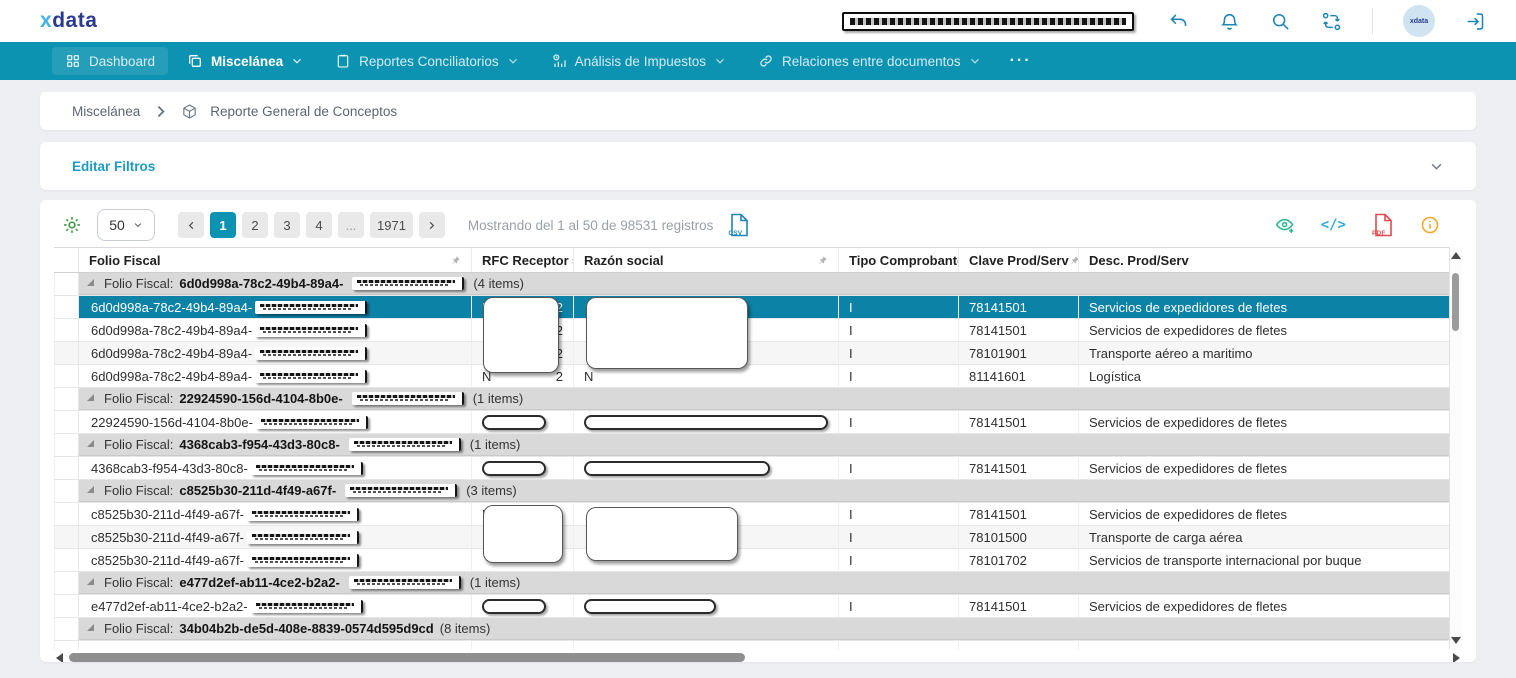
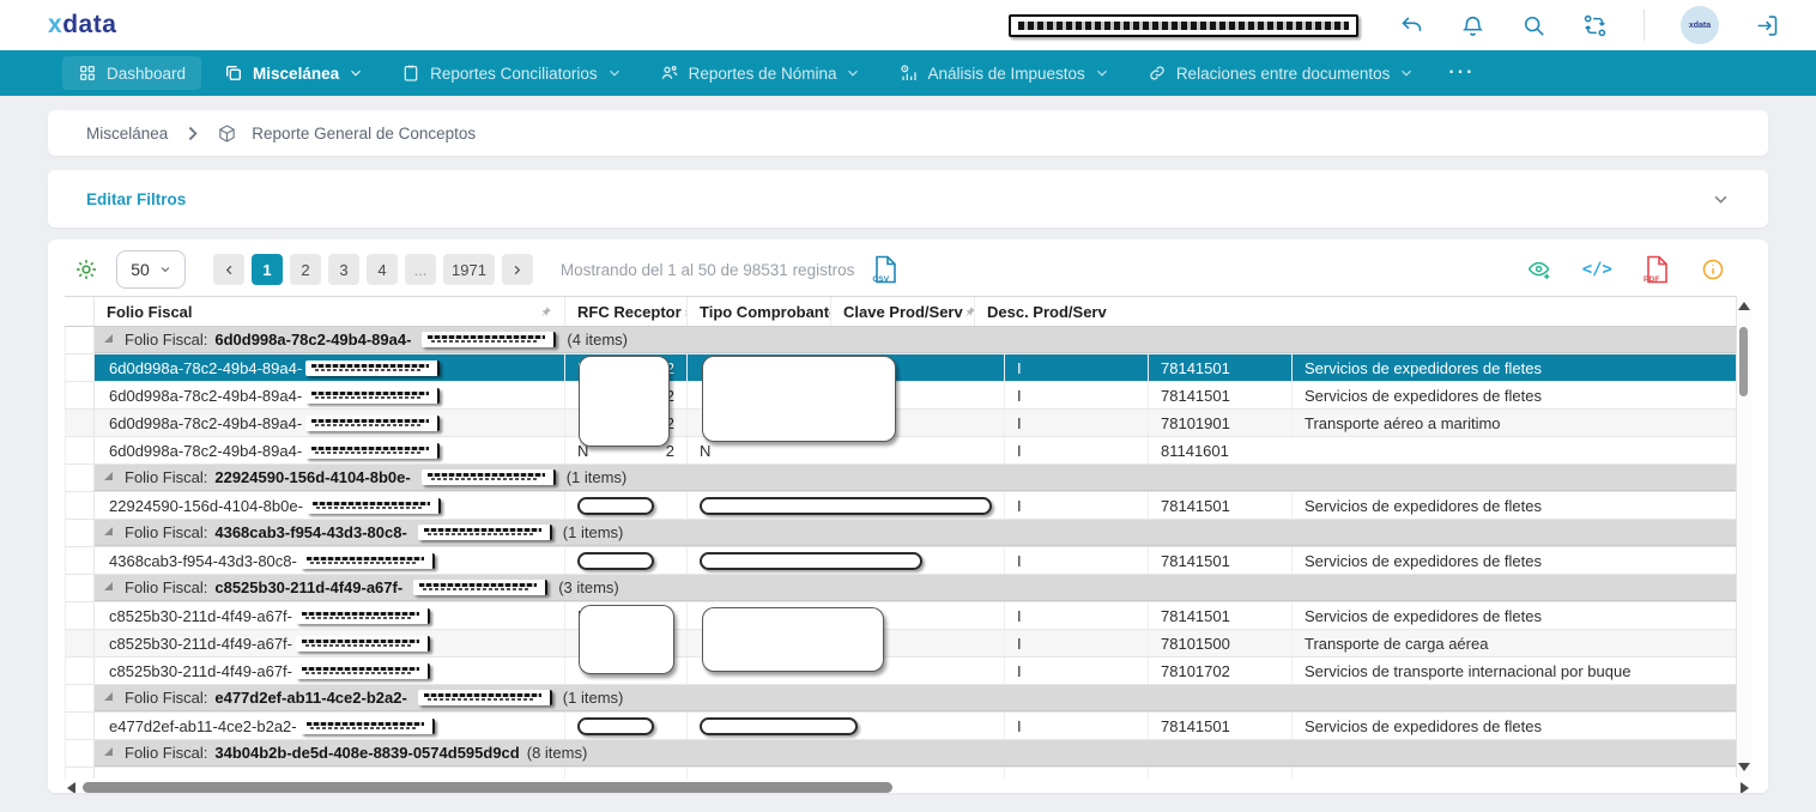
  xdata
  Dashboard
  Miscelánea
  Reportes Conciliatorios
+ Reportes de Nómina
  Análisis de Impuestos
  Relaciones entre documentos
  ···
  Miscelánea
  Reporte General de Conceptos
  Editar Filtros
  50
  1
  2
  3
  4
  ...
  1971
  Mostrando del 1 al 50 de 98531 registros
  </>
  Folio Fiscal
  RFC Receptor
- Razón social
  Tipo Comprobant
  Clave Prod/Serv
  Desc. Prod/Serv
  Folio Fiscal:
  6d0d998a-78c2-49b4-89a4-
  (4 items)
  6d0d998a-78c2-49b4-89a4-
  2
  I
  78141501
  Servicios de expedidores de fletes
  6d0d998a-78c2-49b4-89a4-
  2
  I
  78141501
  Servicios de expedidores de fletes
  6d0d998a-78c2-49b4-89a4-
  2
  I
  78101901
  Transporte aéreo a maritimo
  6d0d998a-78c2-49b4-89a4-
  N
  2
  N
  I
  81141601
- Logística
  Folio Fiscal:
  22924590-156d-4104-8b0e-
  (1 items)
  22924590-156d-4104-8b0e-
  I
  78141501
  Servicios de expedidores de fletes
  Folio Fiscal:
  4368cab3-f954-43d3-80c8-
  (1 items)
  4368cab3-f954-43d3-80c8-
  I
  78141501
  Servicios de expedidores de fletes
  Folio Fiscal:
  c8525b30-211d-4f49-a67f-
  (3 items)
  c8525b30-211d-4f49-a67f-
  I
  78141501
  Servicios de expedidores de fletes
  c8525b30-211d-4f49-a67f-
  I
  78101500
  Transporte de carga aérea
  c8525b30-211d-4f49-a67f-
  I
  78101702
  Servicios de transporte internacional por buque
  Folio Fiscal:
  e477d2ef-ab11-4ce2-b2a2-
  (1 items)
  e477d2ef-ab11-4ce2-b2a2-
  I
  78141501
  Servicios de expedidores de fletes
  Folio Fiscal:
  34b04b2b-de5d-408e-8839-0574d595d9cd
  (8 items)
